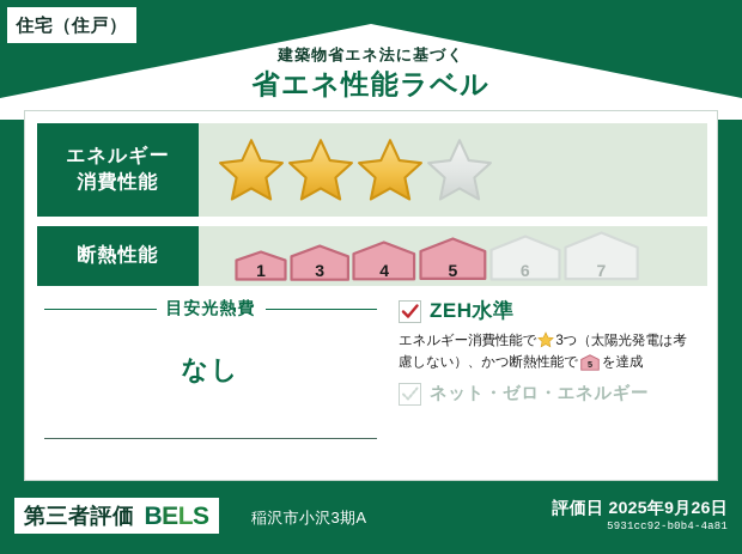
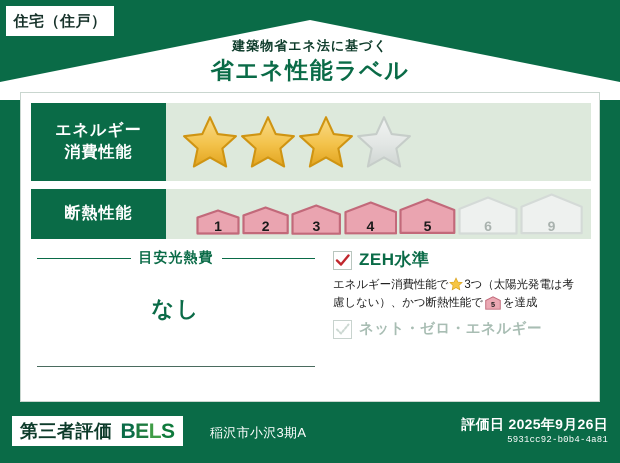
  住宅（住戸）
  建築物省エネ法に基づく
  省エネ性能ラベル
  エネルギー
  消費性能
  断熱性能
  1
+ 2
  3
  4
  5
  6
- 7
+ 9
  目安光熱費
  なし
  ZEH水準
  エネルギー消費性能で 3つ（太陽光発電は考慮しない）、かつ断熱性能で
  5
  を達成
  ネット・ゼロ・エネルギー
  第三者評価
  BELS
  稲沢市小沢3期A
  評価日 2025年9月26日
  5931cc92-b0b4-4a81
